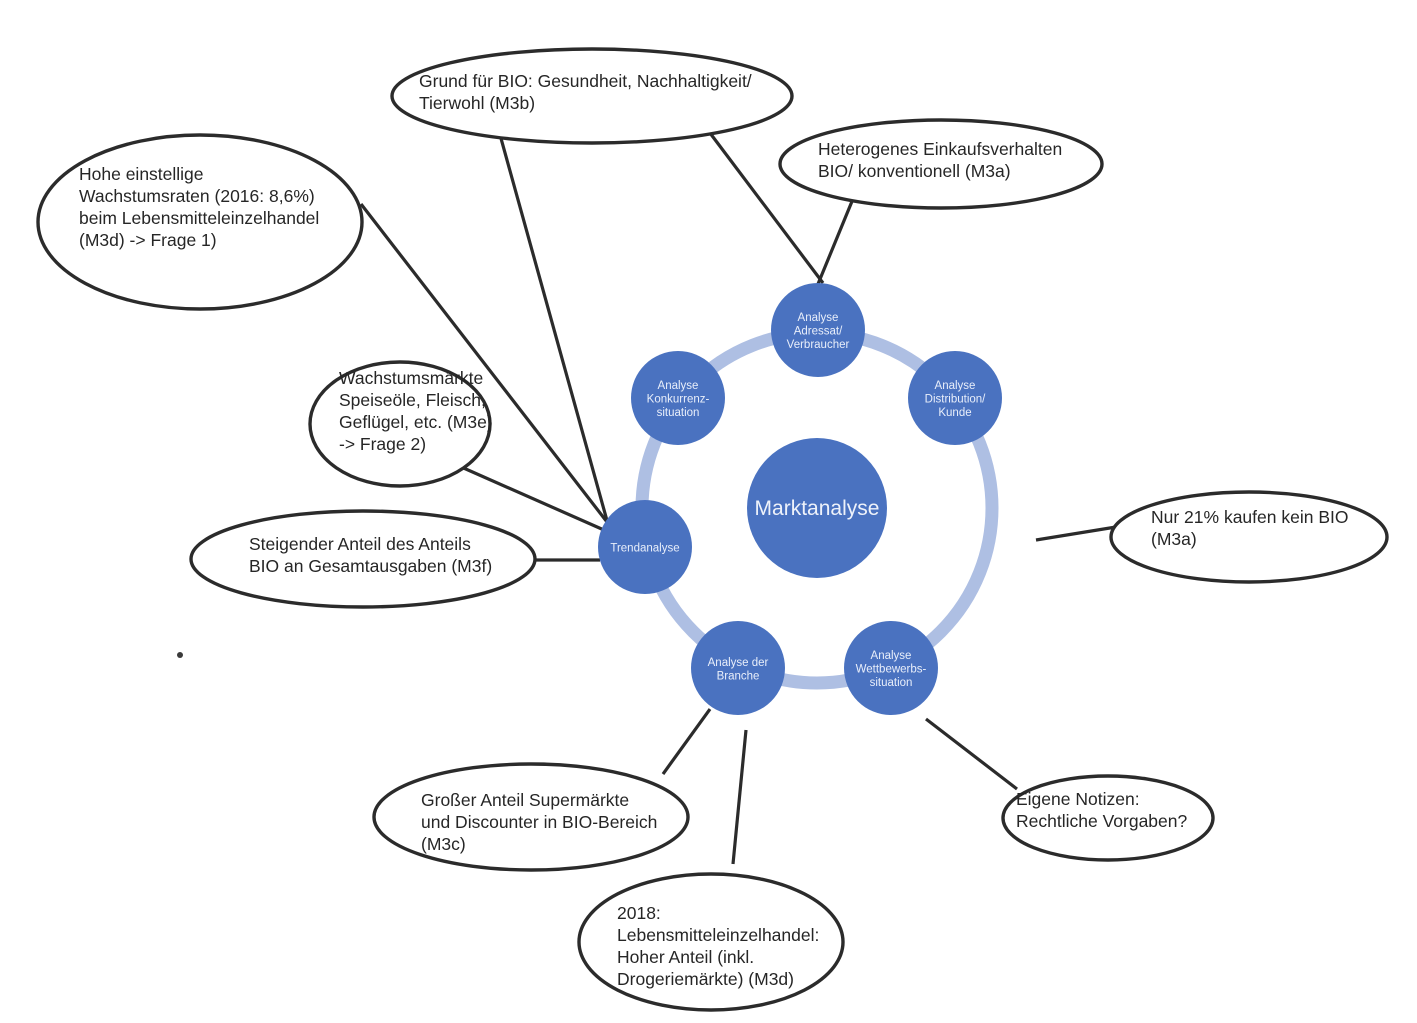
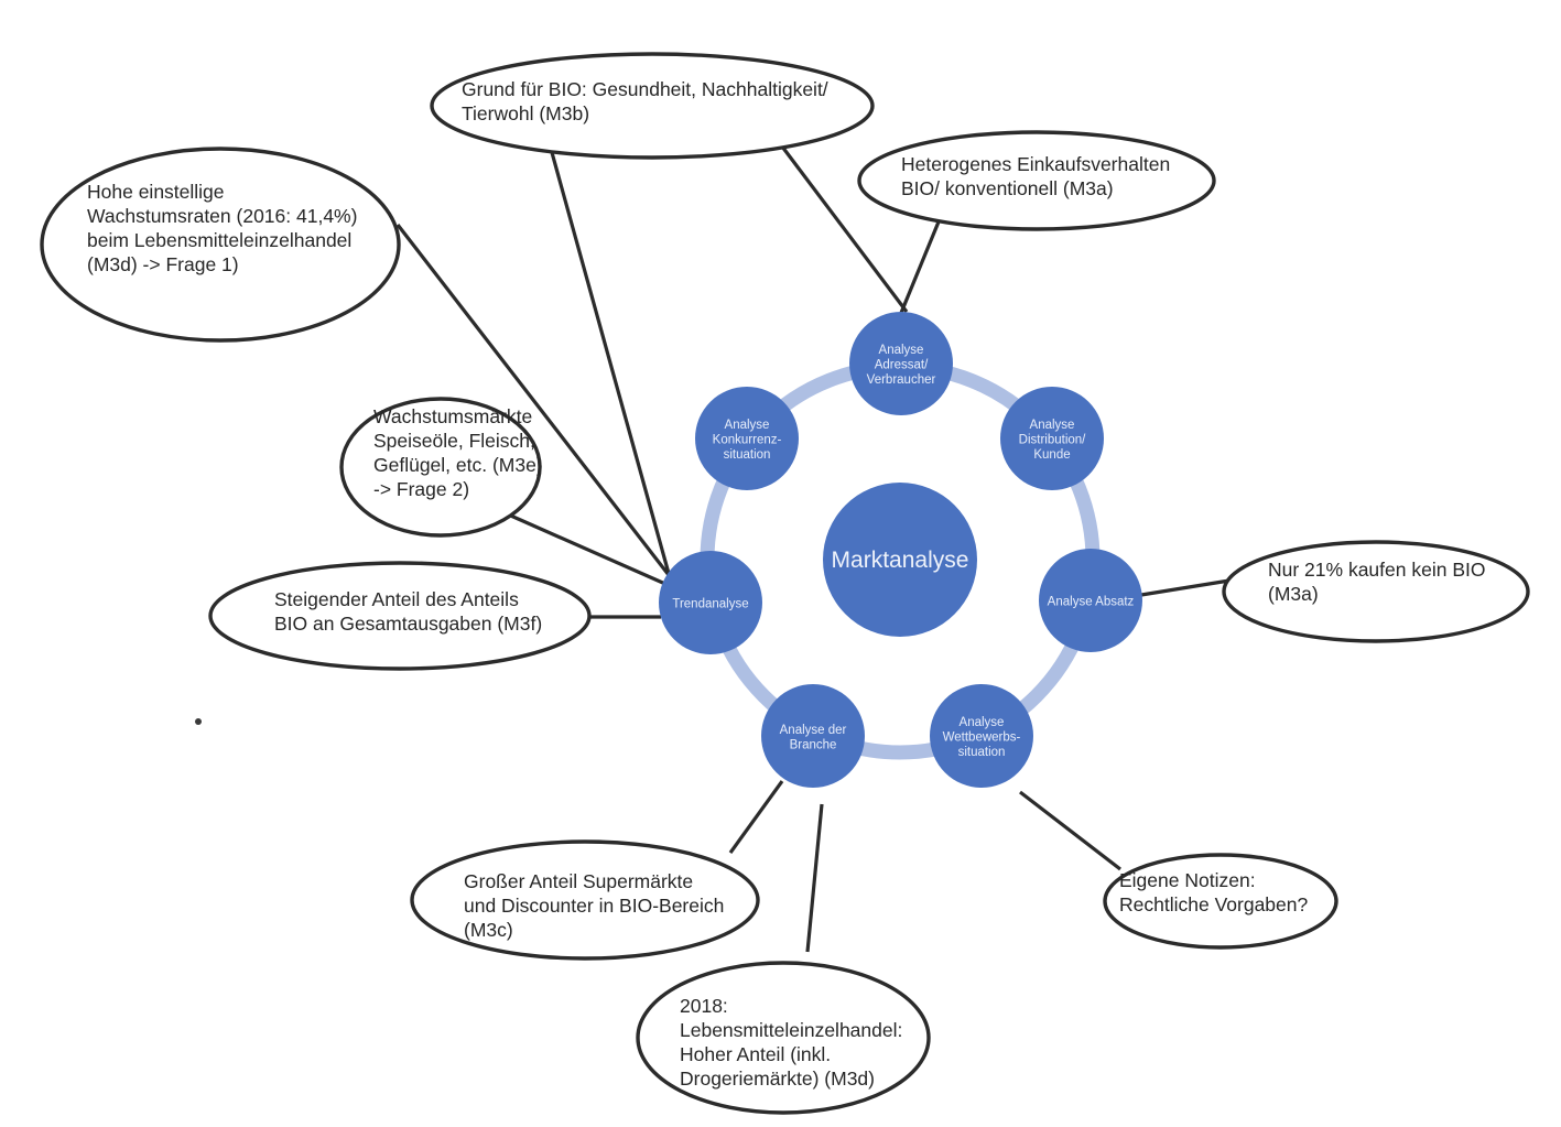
  Analyse
  Adressat/
  Verbraucher
  Analyse
  Distribution/
  Kunde
+ Analyse Absatz
  Analyse
  Wettbewerbs-
  situation
  Analyse der
  Branche
  Trendanalyse
  Analyse
  Konkurrenz-
  situation
  Marktanalyse
  Hohe einstellige
- Wachstumsraten (2016: 8,6%)
+ Wachstumsraten (2016: 41,4%)
  beim Lebensmitteleinzelhandel
  (M3d) -> Frage 1)
  Grund für BIO: Gesundheit, Nachhaltigkeit/
  Tierwohl (M3b)
  Heterogenes Einkaufsverhalten
  BIO/ konventionell (M3a)
  Wachstumsmärkte
  Speiseöle, Fleisch,
  Geflügel, etc. (M3e)
  -> Frage 2)
  Steigender Anteil des Anteils
  BIO an Gesamtausgaben (M3f)
  Nur 21% kaufen kein BIO
  (M3a)
  Großer Anteil Supermärkte
  und Discounter in BIO-Bereich
  (M3c)
  2018:
  Lebensmitteleinzelhandel:
  Hoher Anteil (inkl.
  Drogeriemärkte) (M3d)
  Eigene Notizen:
  Rechtliche Vorgaben?
